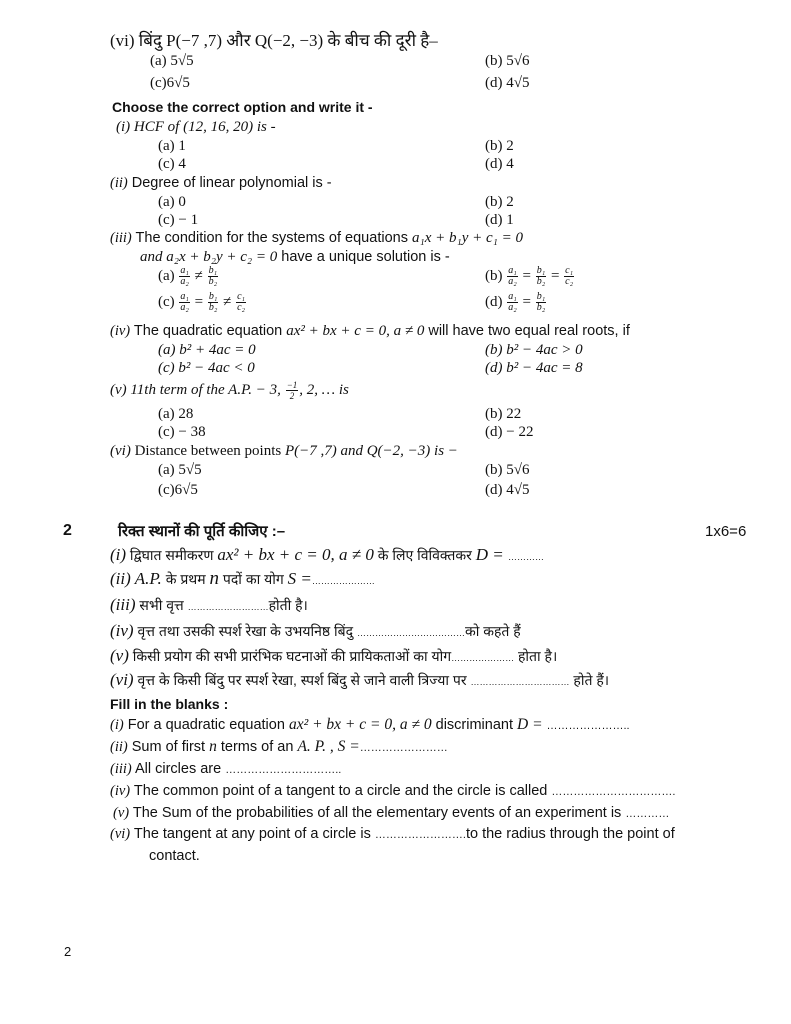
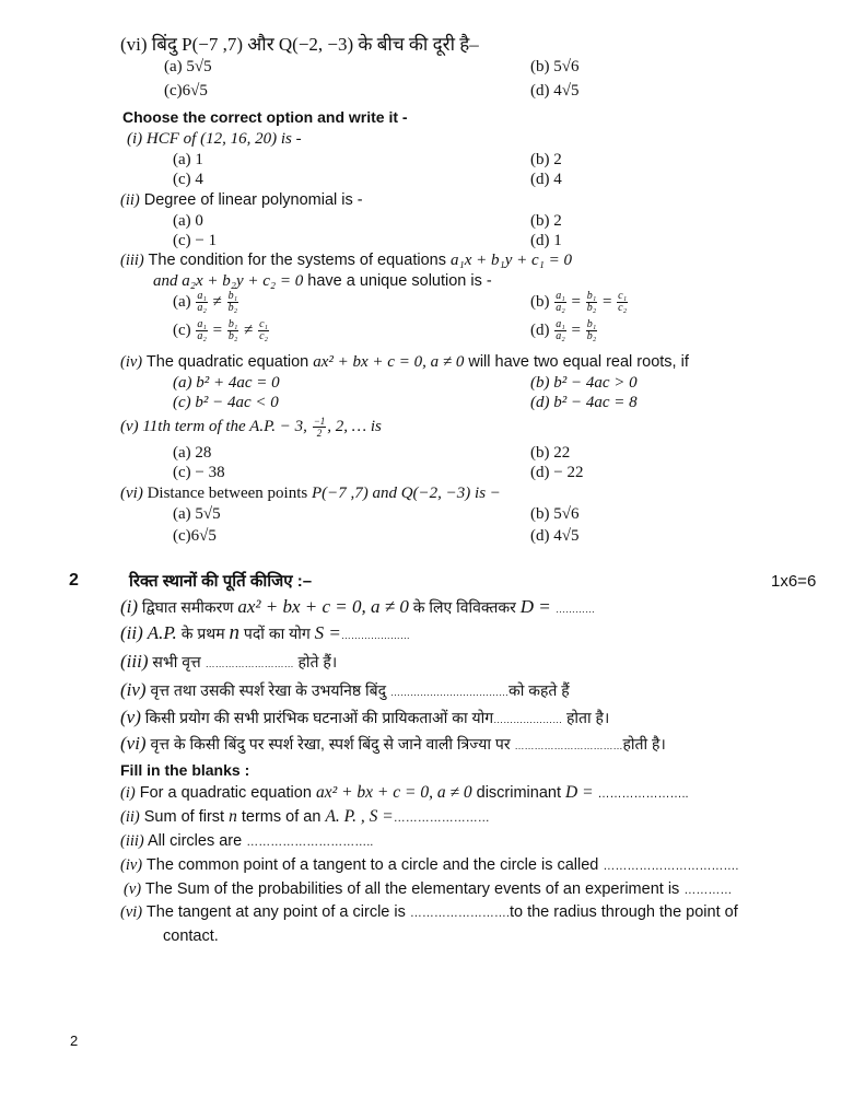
  (vi) बिंदु P(−7 ,7) और Q(−2, −3) के बीच की दूरी है–
  (a) 5√5
  (b) 5√6
  (c)6√5
  (d) 4√5
  Choose the correct option and write it -
  (i) HCF of (12, 16, 20) is -
  (a) 1
  (b) 2
  (c) 4
  (d) 4
  (ii) Degree of linear polynomial is -
  (a) 0
  (b) 2
  (c) − 1
  (d) 1
  (iii) The condition for the systems of equations a₁x + b₁y + c₁ = 0
  and a₂x + b₂y + c₂ = 0 have a unique solution is -
  (a)
  a₁
  a₂
  ≠
  b₁
  b₂
  (b)
  a₁
  a₂
  =
  b₁
  b₂
  =
  c₁
  c₂
  (c)
  a₁
  a₂
  =
  b₁
  b₂
  ≠
  c₁
  c₂
  (d)
  a₁
  a₂
  =
  b₁
  b₂
  (iv) The quadratic equation ax² + bx + c = 0, a ≠ 0 will have two equal real roots, if
  (a) b² + 4ac = 0
  (b) b² − 4ac > 0
  (c) b² − 4ac < 0
  (d) b² − 4ac = 8
  (v) 11th term of the A.P. − 3,
  −1
  2
  , 2, … is
  (a) 28
  (b) 22
  (c) − 38
  (d) − 22
  (vi) Distance between points P(−7 ,7) and Q(−2, −3) is −
  (a) 5√5
  (b) 5√6
  (c)6√5
  (d) 4√5
  2
  रिक्त स्थानों की पूर्ति कीजिए :–
  1x6=6
  (i) द्विघात समीकरण ax² + bx + c = 0, a ≠ 0 के लिए विविक्तकर D = …………
  (ii) A.P. के प्रथम n पदों का योग S =…………………
- (iii) सभी वृत्त ………………………होती है।
+ (iii) सभी वृत्त ……………………… होते हैं।
  (iv) वृत्त तथा उसकी स्पर्श रेखा के उभयनिष्ठ बिंदु ………………………………को कहते हैं
  (v) किसी प्रयोग की सभी प्रारंभिक घटनाओं की प्रायिकताओं का योग………………… होता है।
- (vi) वृत्त के किसी बिंदु पर स्पर्श रेखा, स्पर्श बिंदु से जाने वाली त्रिज्या पर …………………………… होते हैं।
+ (vi) वृत्त के किसी बिंदु पर स्पर्श रेखा, स्पर्श बिंदु से जाने वाली त्रिज्या पर ……………………………होती है।
  Fill in the blanks :
  (i) For a quadratic equation ax² + bx + c = 0, a ≠ 0 discriminant D = …………………..
  (ii) Sum of first n terms of an A. P. , S =……………………
  (iii) All circles are …………………………..
  (iv) The common point of a tangent to a circle and the circle is called …………………………….
  (v) The Sum of the probabilities of all the elementary events of an experiment is …………
  (vi) The tangent at any point of a circle is …………………….to the radius through the point of
  contact.
  2
